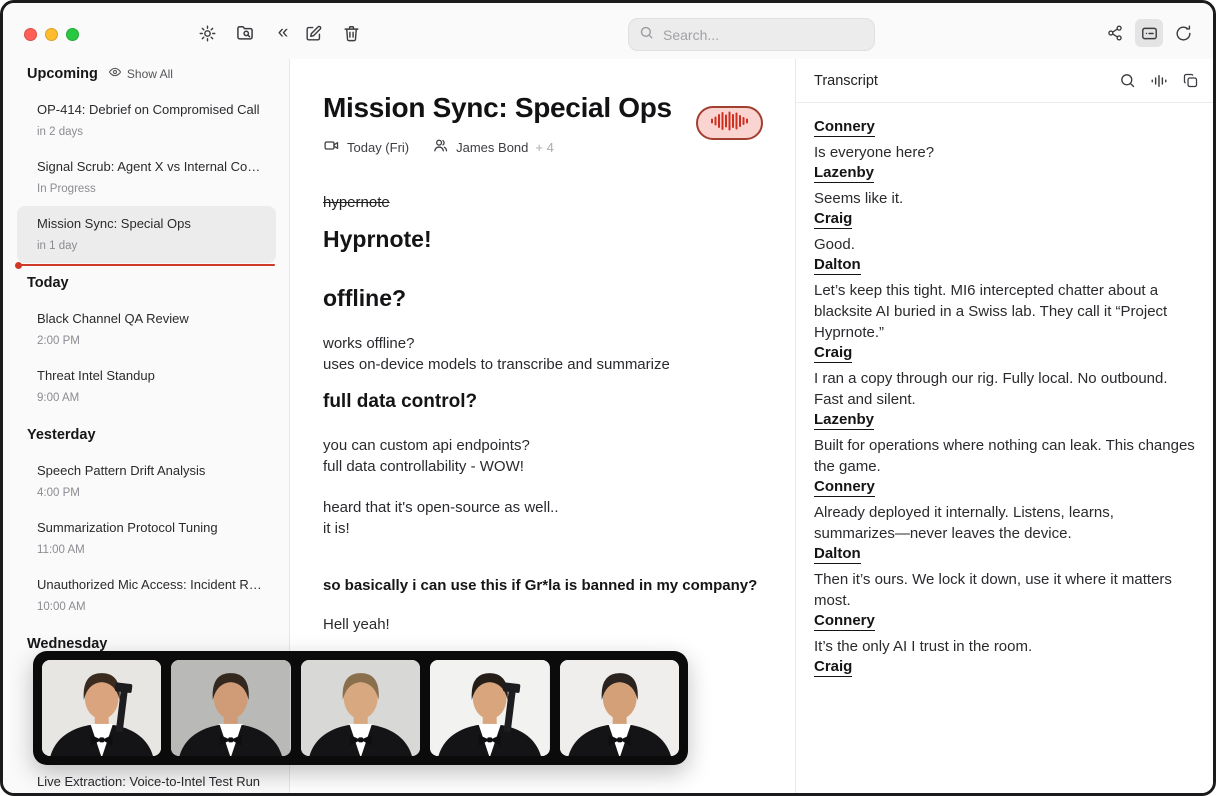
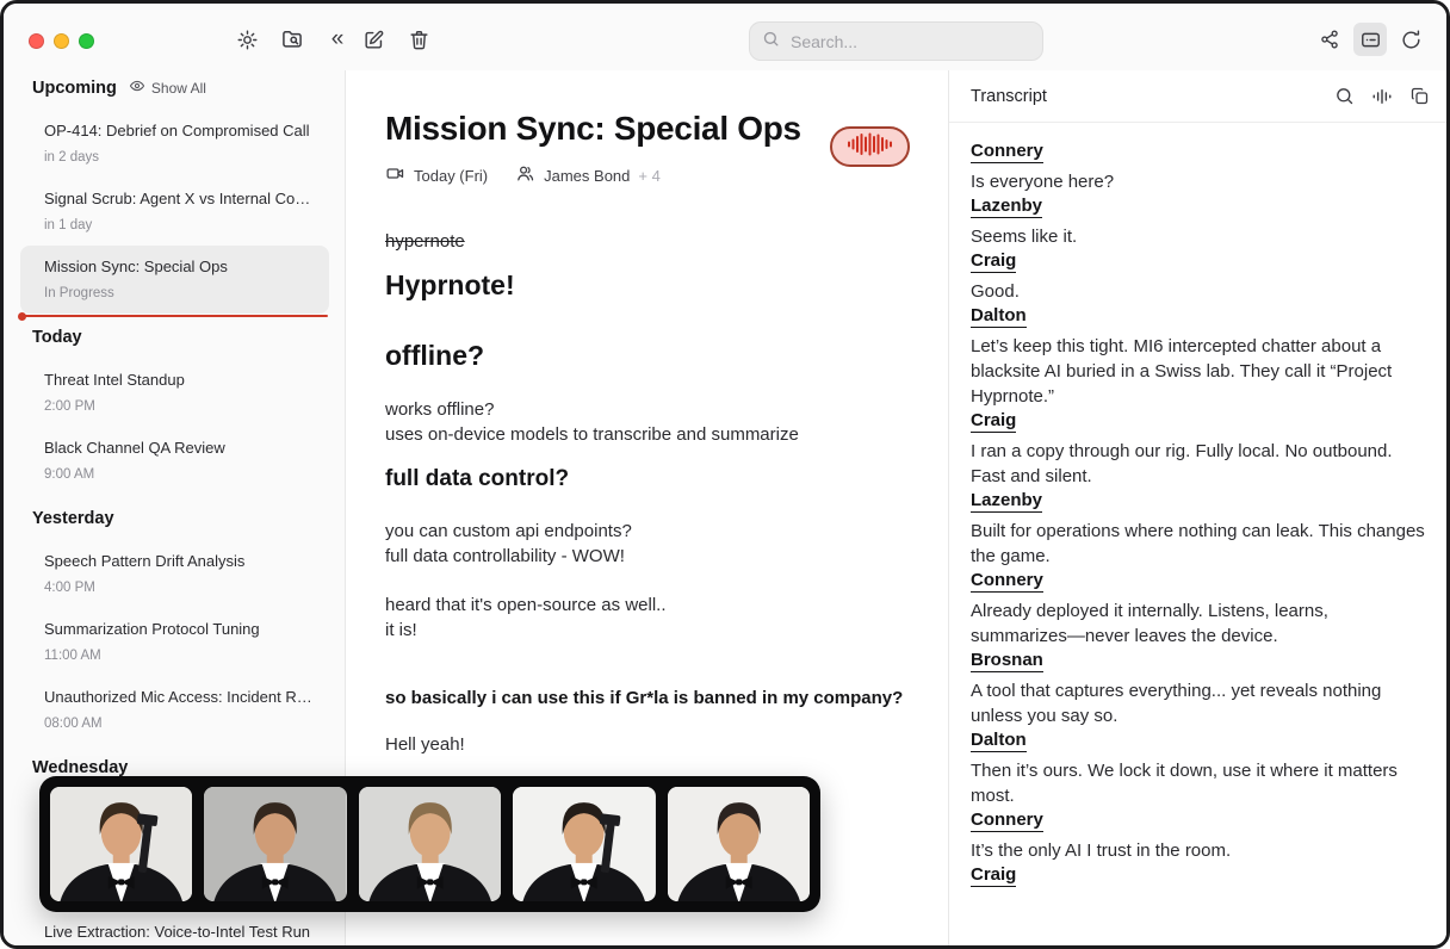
  «
  Search...
  Upcoming
  Show All
  OP-414: Debrief on Compromised Call
  in 2 days
  Signal Scrub: Agent X vs Internal Coun.
- In Progress
+ in 1 day
  Mission Sync: Special Ops
- in 1 day
+ In Progress
  Today
- Black Channel QA Review
+ Threat Intel Standup
  2:00 PM
- Threat Intel Standup
+ Black Channel QA Review
  9:00 AM
  Yesterday
  Speech Pattern Drift Analysis
  4:00 PM
  Summarization Protocol Tuning
  11:00 AM
  Unauthorized Mic Access: Incident Re...
- 10:00 AM
+ 08:00 AM
  Wednesday
  Live Extraction: Voice-to-Intel Test Run
  Mission Sync: Special Ops
  Today (Fri)
  James Bond
  + 4
  hypernote
  Hyprnote!
  offline?
  works offline?
  uses on-device models to transcribe and summarize
  full data control?
  you can custom api endpoints?
  full data controllability - WOW!
  heard that it's open-source as well..
  it is!
  so basically i can use this if Gr*la is banned in my company?
  Hell yeah!
  Transcript
  Connery
  Is everyone here?
  Lazenby
  Seems like it.
  Craig
  Good.
  Dalton
  Let’s keep this tight. MI6 intercepted chatter about a blacksite AI buried in a Swiss lab. They call it “Project Hyprnote.”
  Craig
  I ran a copy through our rig. Fully local. No outbound. Fast and silent.
  Lazenby
  Built for operations where nothing can leak. This changes the game.
  Connery
  Already deployed it internally. Listens, learns, summarizes—never leaves the device.
+ Brosnan
+ A tool that captures everything... yet reveals nothing unless you say so.
  Dalton
  Then it’s ours. We lock it down, use it where it matters most.
  Connery
  It’s the only AI I trust in the room.
  Craig
